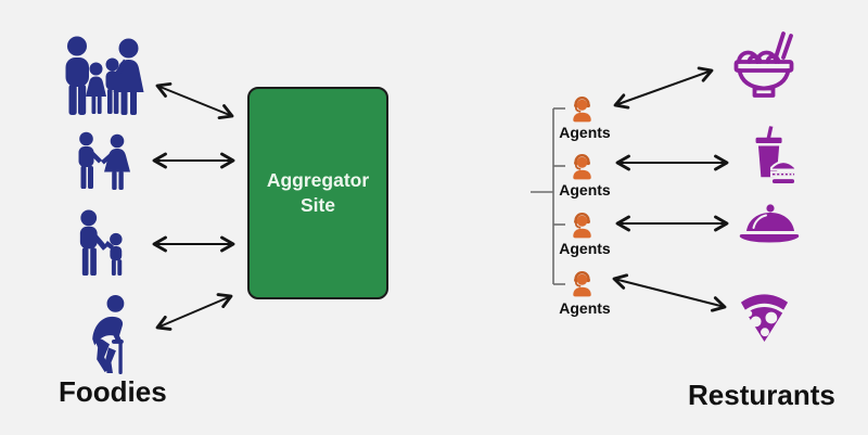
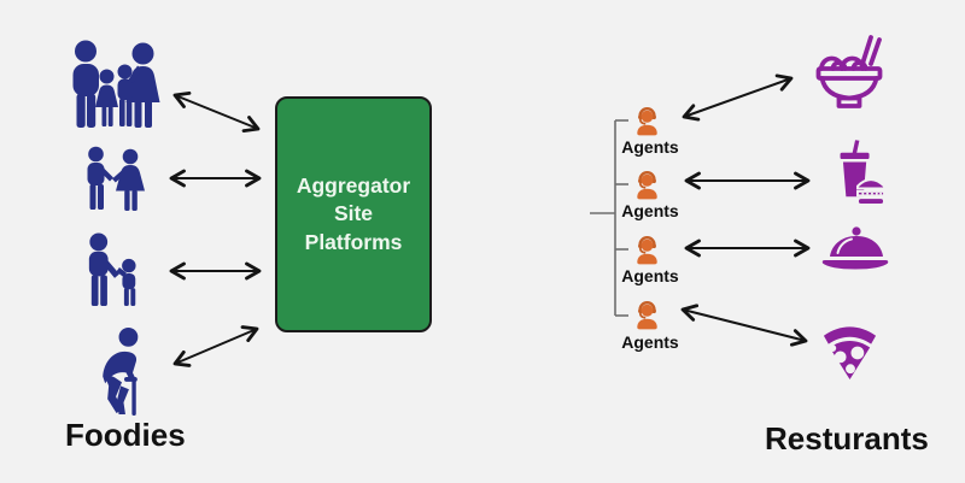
  Foodies
  Aggregator
  Site
+ Platforms
  Agents
  Agents
  Agents
  Agents
  Resturants
